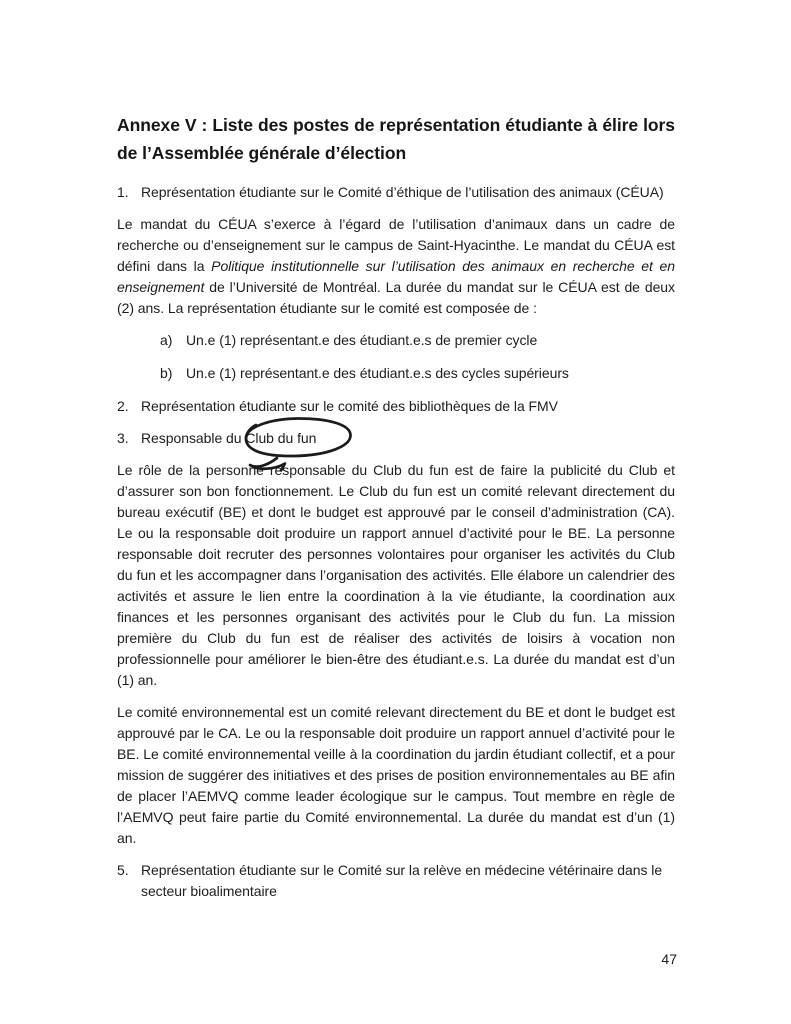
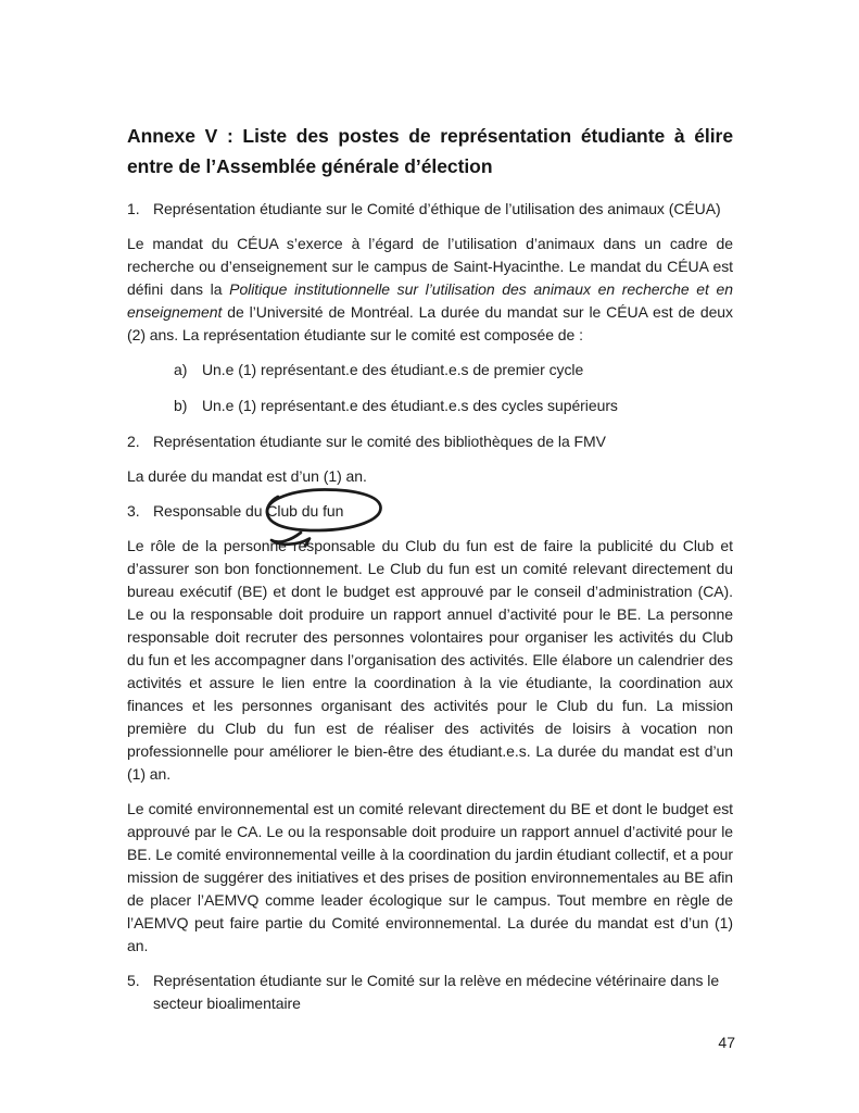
- Annexe V : Liste des postes de représentation étudiante à élire lors de l’Assemblée générale d’élection
+ Annexe V : Liste des postes de représentation étudiante à élire entre de l’Assemblée générale d’élection
  1.
  Représentation étudiante sur le Comité d’éthique de l’utilisation des animaux (CÉUA)
  Le mandat du CÉUA s’exerce à l’égard de l’utilisation d’animaux dans un cadre de recherche ou d’enseignement sur le campus de Saint-Hyacinthe. Le mandat du CÉUA est défini dans la Politique institutionnelle sur l’utilisation des animaux en recherche et en enseignement de l’Université de Montréal. La durée du mandat sur le CÉUA est de deux (2) ans. La représentation étudiante sur le comité est composée de :
  a)
  Un.e (1) représentant.e des étudiant.e.s de premier cycle
  b)
  Un.e (1) représentant.e des étudiant.e.s des cycles supérieurs
  2.
  Représentation étudiante sur le comité des bibliothèques de la FMV
+ La durée du mandat est d’un (1) an.
  3.
  Responsable du Club du fun
  Le rôle de la personne responsable du Club du fun est de faire la publicité du Club et d’assurer son bon fonctionnement. Le Club du fun est un comité relevant directement du bureau exécutif (BE) et dont le budget est approuvé par le conseil d’administration (CA). Le ou la responsable doit produire un rapport annuel d’activité pour le BE. La personne responsable doit recruter des personnes volontaires pour organiser les activités du Club du fun et les accompagner dans l’organisation des activités. Elle élabore un calendrier des activités et assure le lien entre la coordination à la vie étudiante, la coordination aux finances et les personnes organisant des activités pour le Club du fun. La mission première du Club du fun est de réaliser des activités de loisirs à vocation non professionnelle pour améliorer le bien-être des étudiant.e.s. La durée du mandat est d’un (1) an.
  Le comité environnemental est un comité relevant directement du BE et dont le budget est approuvé par le CA. Le ou la responsable doit produire un rapport annuel d’activité pour le BE. Le comité environnemental veille à la coordination du jardin étudiant collectif, et a pour mission de suggérer des initiatives et des prises de position environnementales au BE afin de placer l’AEMVQ comme leader écologique sur le campus. Tout membre en règle de l’AEMVQ peut faire partie du Comité environnemental. La durée du mandat est d’un (1) an.
  5.
  Représentation étudiante sur le Comité sur la relève en médecine vétérinaire dans le secteur bioalimentaire
  47
